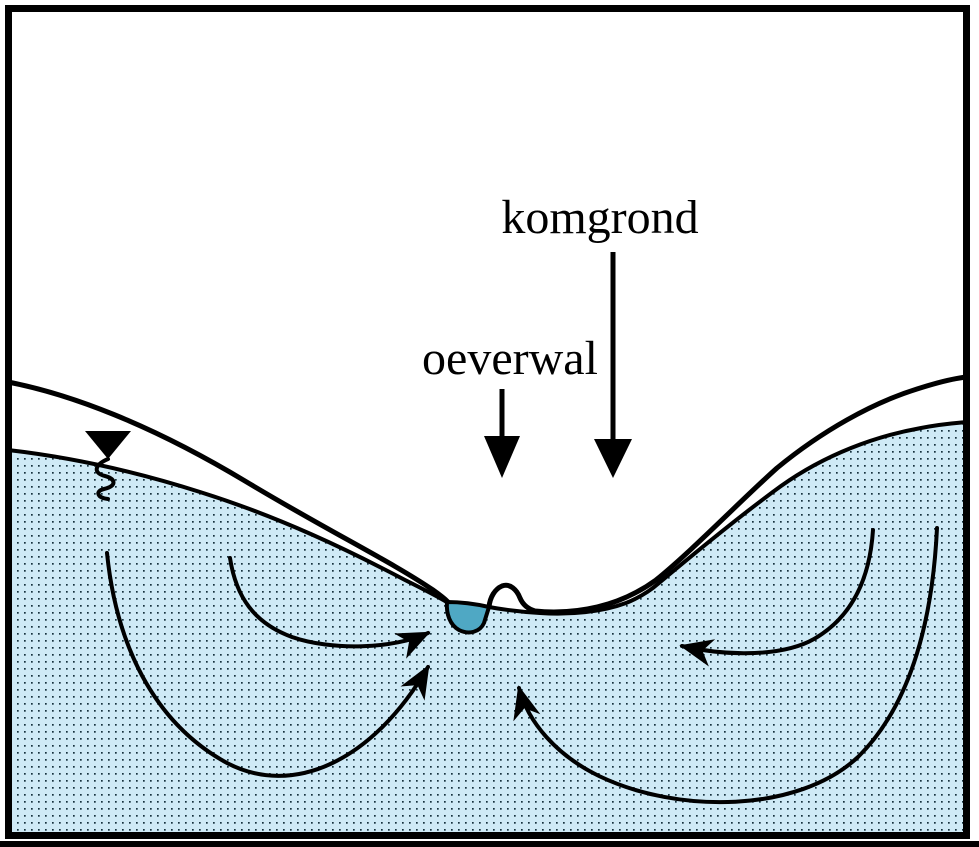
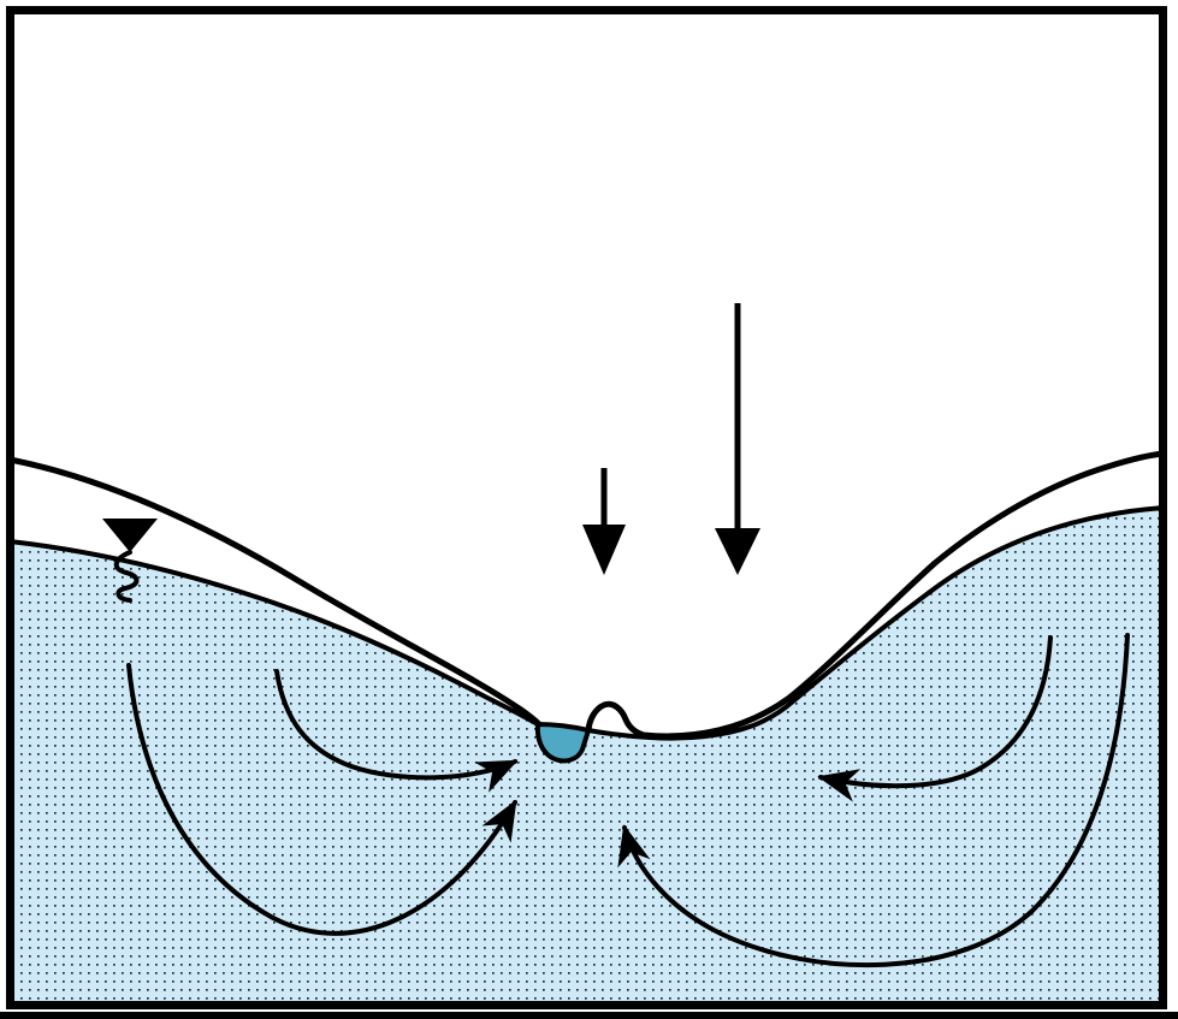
- komgrond
- oeverwal
